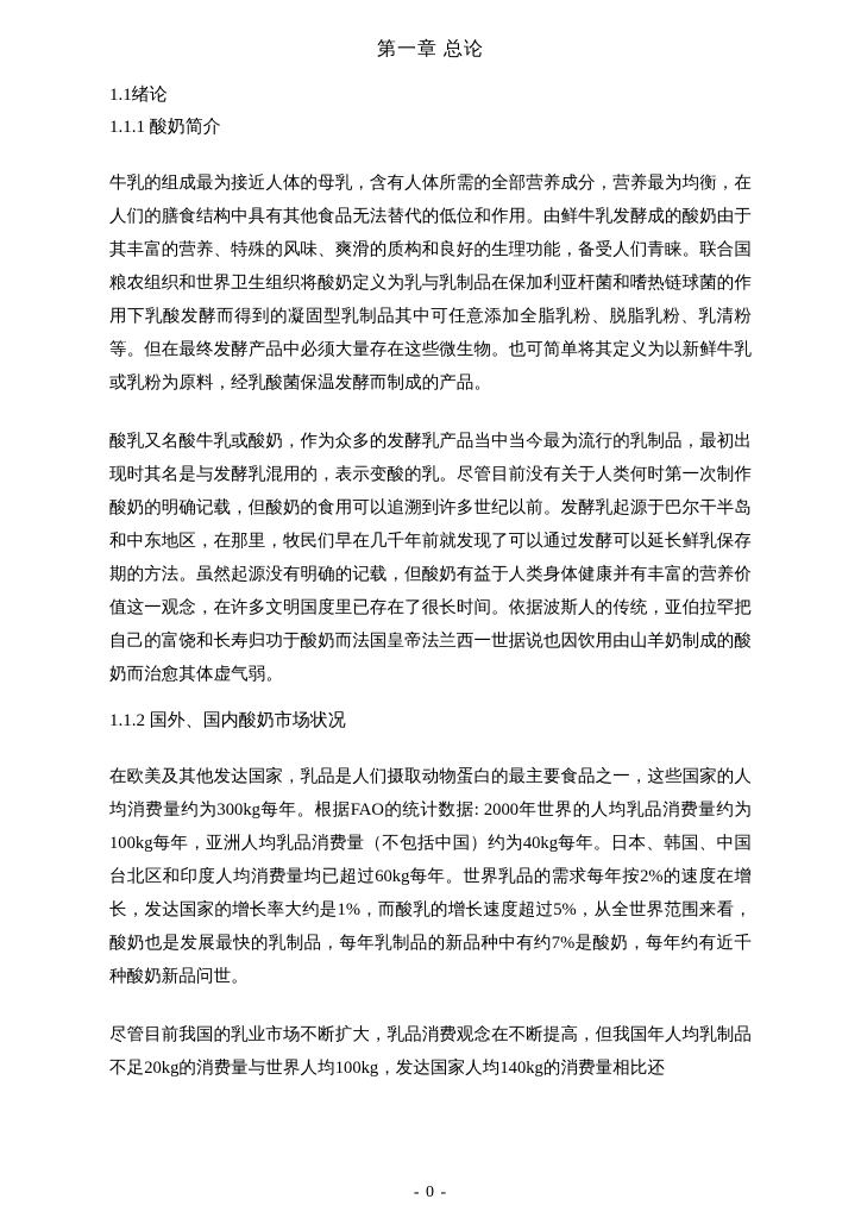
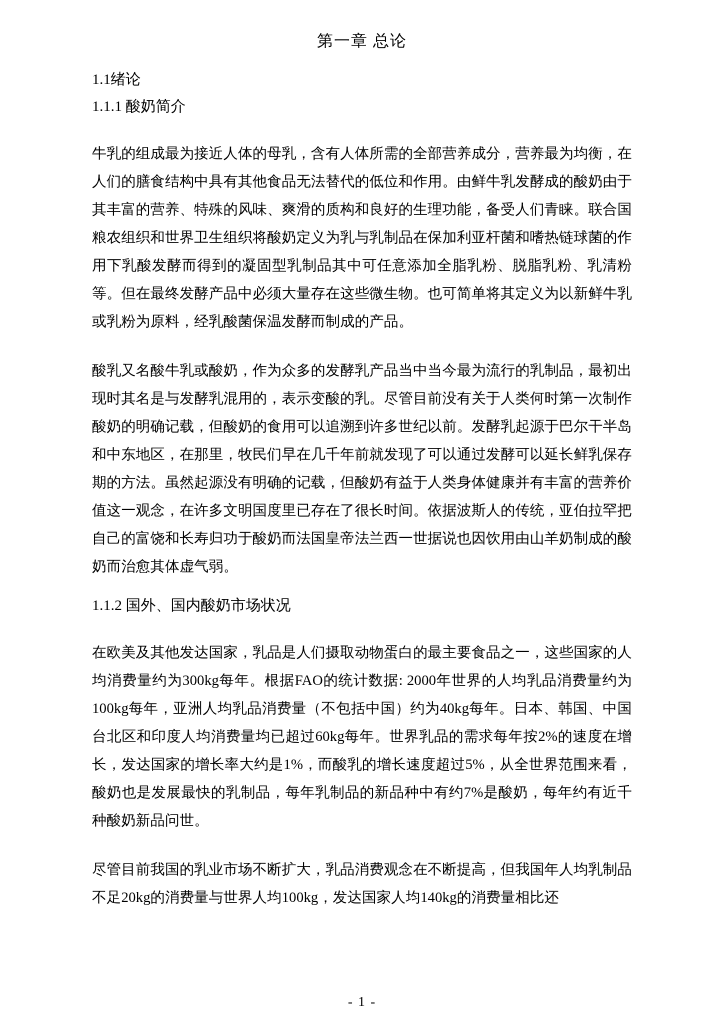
  第一章 总论
  1.1绪论
  1.1.1 酸奶简介
  牛乳的组成最为接近人体的母乳，含有人体所需的全部营养成分，营养最为均衡，在人们的膳食结构中具有其他食品无法替代的低位和作用。由鲜牛乳发酵成的酸奶由于其丰富的营养、特殊的风味、爽滑的质构和良好的生理功能，备受人们青睐。联合国粮农组织和世界卫生组织将酸奶定义为乳与乳制品在保加利亚杆菌和嗜热链球菌的作用下乳酸发酵而得到的凝固型乳制品其中可任意添加全脂乳粉、脱脂乳粉、乳清粉等。但在最终发酵产品中必须大量存在这些微生物。也可简单将其定义为以新鲜牛乳或乳粉为原料，经乳酸菌保温发酵而制成的产品。
  酸乳又名酸牛乳或酸奶，作为众多的发酵乳产品当中当今最为流行的乳制品，最初出现时其名是与发酵乳混用的，表示变酸的乳。尽管目前没有关于人类何时第一次制作酸奶的明确记载，但酸奶的食用可以追溯到许多世纪以前。发酵乳起源于巴尔干半岛和中东地区，在那里，牧民们早在几千年前就发现了可以通过发酵可以延长鲜乳保存期的方法。虽然起源没有明确的记载，但酸奶有益于人类身体健康并有丰富的营养价值这一观念，在许多文明国度里已存在了很长时间。依据波斯人的传统，亚伯拉罕把自己的富饶和长寿归功于酸奶而法国皇帝法兰西一世据说也因饮用由山羊奶制成的酸奶而治愈其体虚气弱。
  1.1.2 国外、国内酸奶市场状况
  在欧美及其他发达国家，乳品是人们摄取动物蛋白的最主要食品之一，这些国家的人均消费量约为300kg每年。根据FAO的统计数据: 2000年世界的人均乳品消费量约为100kg每年，亚洲人均乳品消费量（不包括中国）约为40kg每年。日本、韩国、中国台北区和印度人均消费量均已超过60kg每年。世界乳品的需求每年按2%的速度在增长，发达国家的增长率大约是1%，而酸乳的增长速度超过5%，从全世界范围来看，酸奶也是发展最快的乳制品，每年乳制品的新品种中有约7%是酸奶，每年约有近千种酸奶新品问世。
  尽管目前我国的乳业市场不断扩大，乳品消费观念在不断提高，但我国年人均乳制品不足20kg的消费量与世界人均100kg，发达国家人均140kg的消费量相比还
- - 0 -
+ - 1 -
